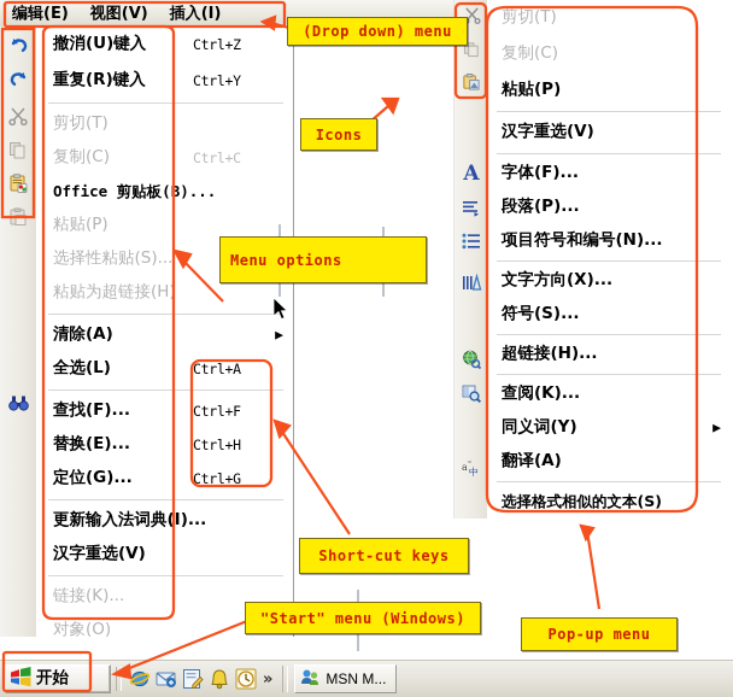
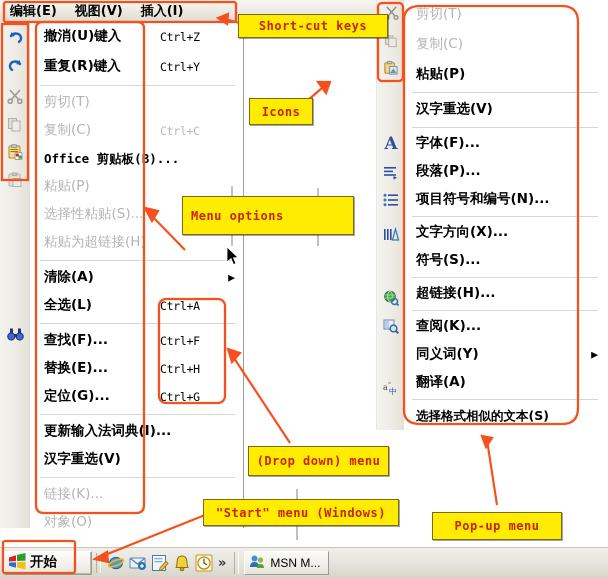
  编辑(E)
  视图(V)
  插入(I)
  撤消(U)键入
  Ctrl+Z
  重复(R)键入
  Ctrl+Y
  剪切(T)
  复制(C)
  Ctrl+C
  Office 剪贴板(B)...
  粘贴(P)
  选择性粘贴(S)...
  粘贴为超链接(H
  清除(A)
  ▶
  全选(L)
  Ctrl+A
  查找(F)...
  Ctrl+F
  替换(E)...
  Ctrl+H
  定位(G)...
  Ctrl+G
  更新输入法词典(I)...
  汉字重选(V)
  链接(K)...
  对象(O)
  A
  a
  中
  剪切(T)
  复制(C)
  粘贴(P)
  汉字重选(V)
  字体(F)...
  段落(P)...
  项目符号和编号(N)...
  文字方向(X)...
  符号(S)...
  超链接(H)...
  查阅(K)...
  同义词(Y)
  ▶
  翻译(A)
  选择格式相似的文本(S)
  开始
  »
  MSN M...
- (Drop down) menu
+ Short-cut keys
  Icons
  Menu options
- Short-cut keys
+ (Drop down) menu
  "Start" menu (Windows)
  Pop-up menu
